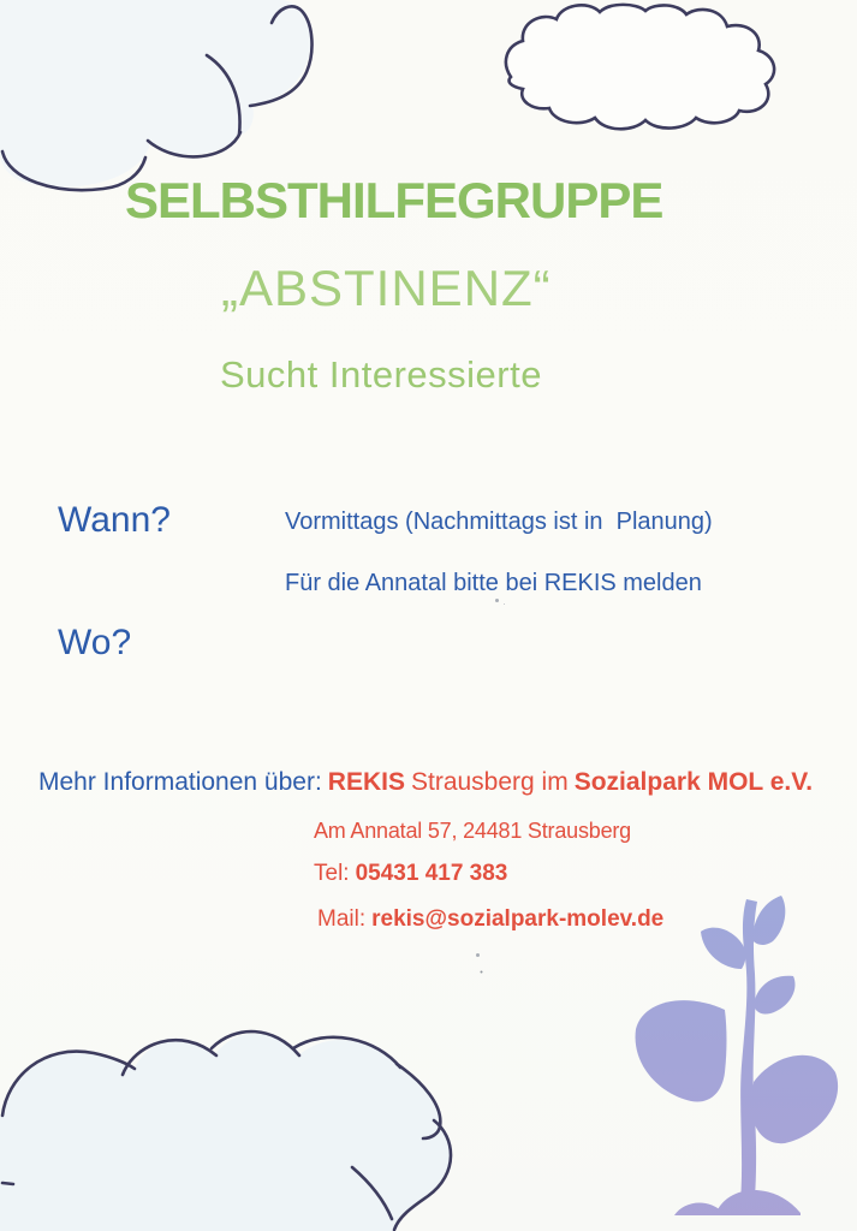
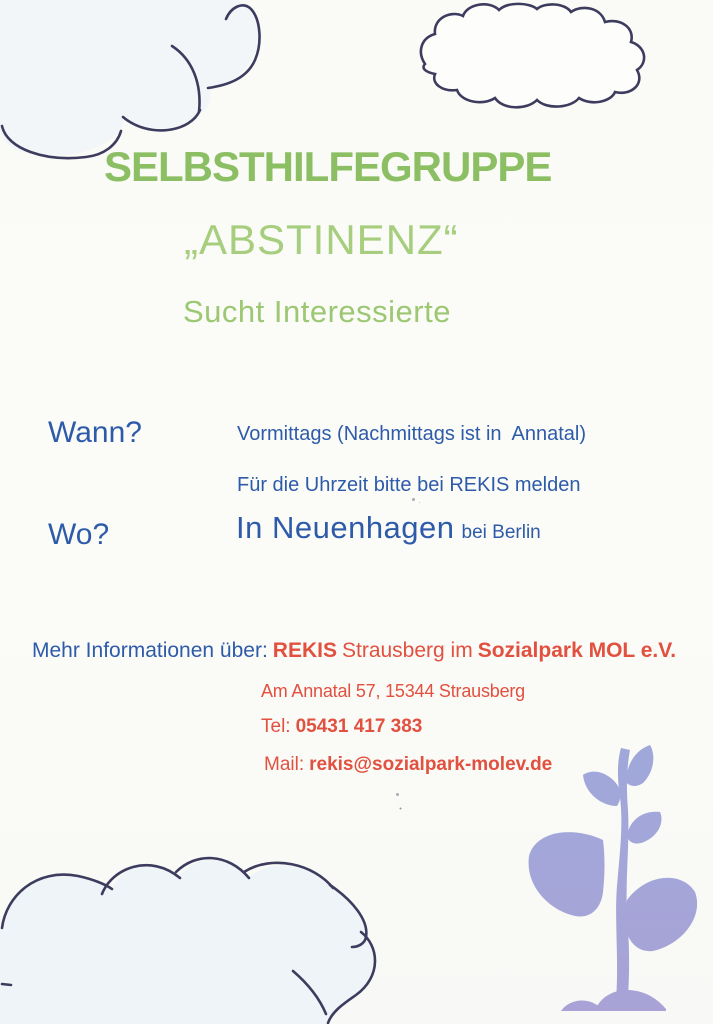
  SELBSTHILFEGRUPPE
  „ABSTINENZ“
  Sucht Interessierte
  Wann?
- Vormittags (Nachmittags ist in Planung)
+ Vormittags (Nachmittags ist in Annatal)
- Für die Annatal bitte bei REKIS melden
+ Für die Uhrzeit bitte bei REKIS melden
  Wo?
+ In Neuenhagen
+ bei Berlin
  Mehr Informationen über:
  REKIS
  Strausberg im
  Sozialpark MOL e.V.
- Am Annatal 57, 24481 Strausberg
+ Am Annatal 57, 15344 Strausberg
  Tel:
  05431 417 383
  Mail:
  rekis@sozialpark-molev.de
